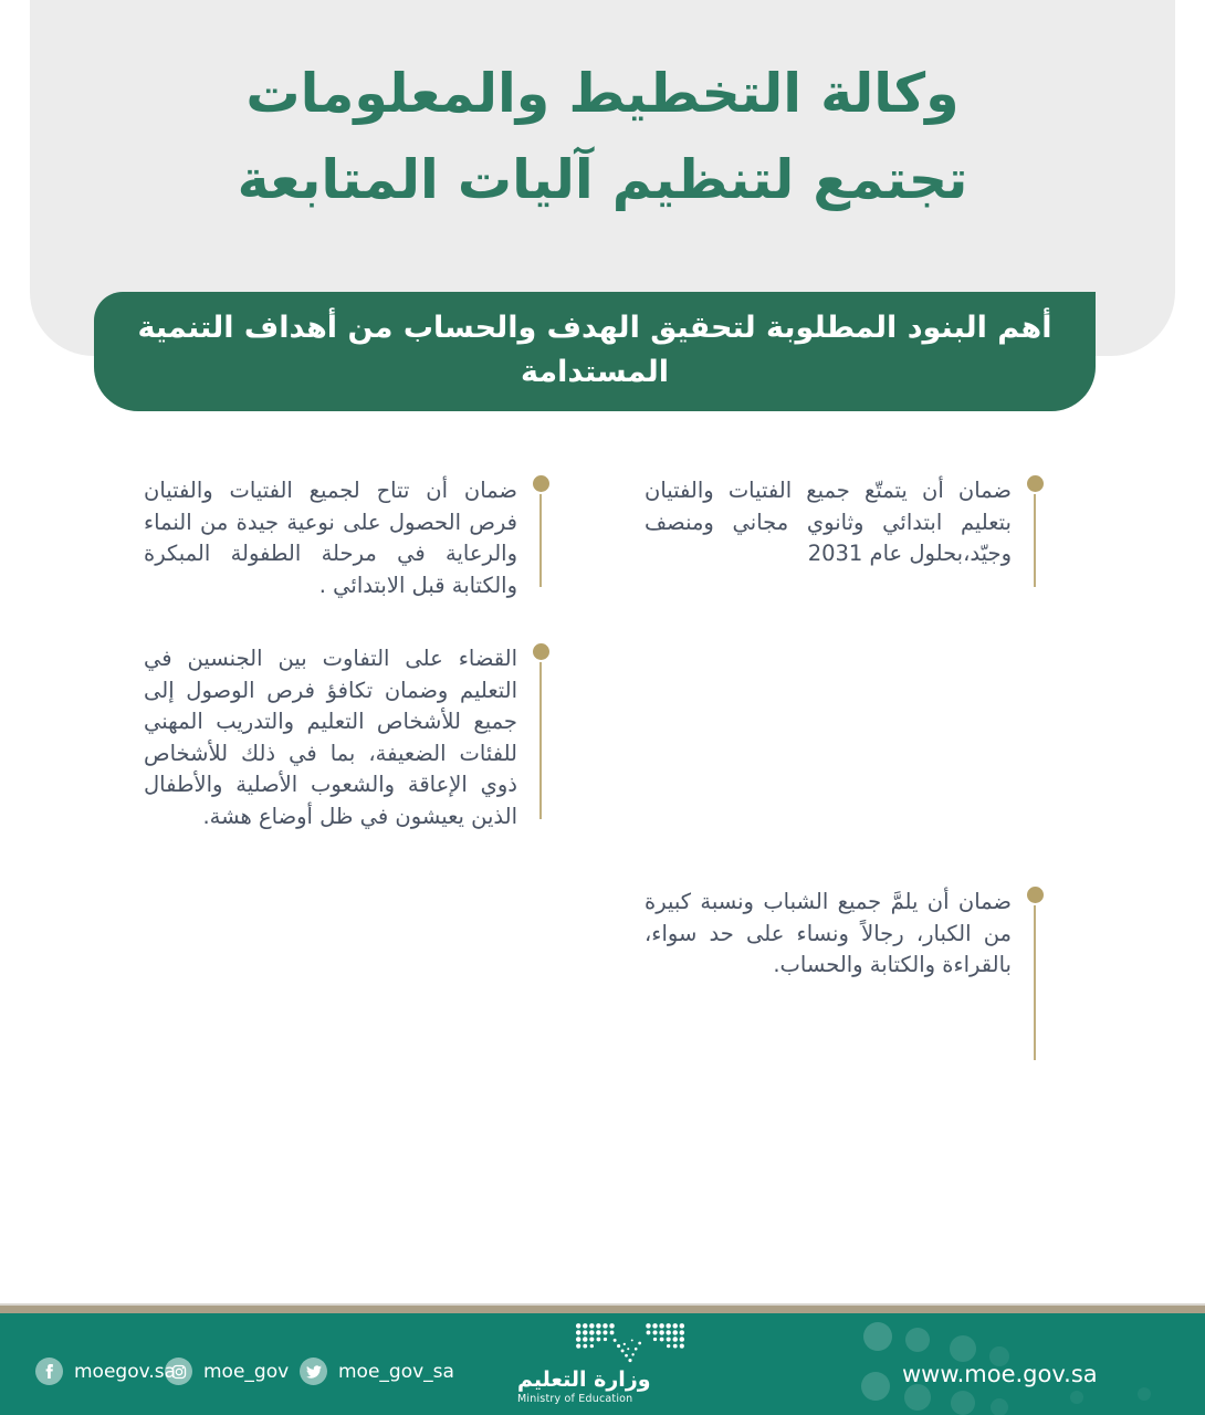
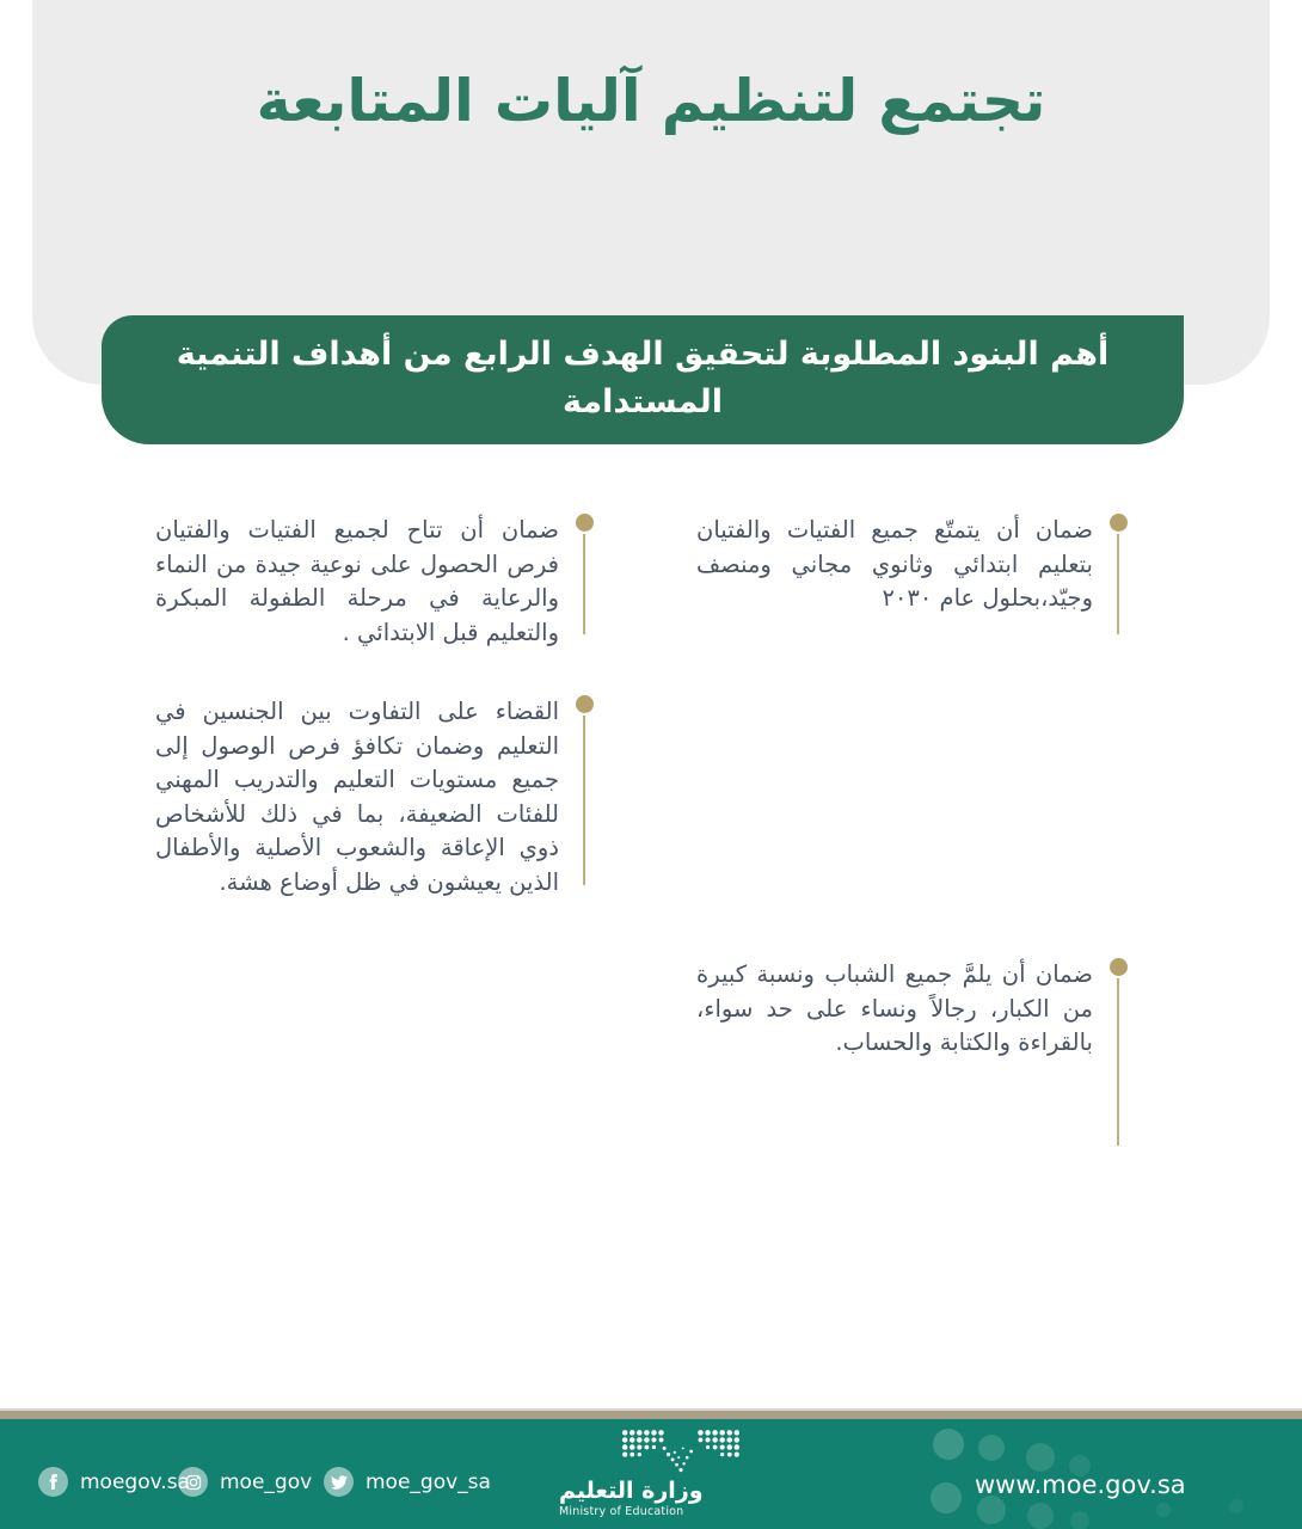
- وكالة التخطيط والمعلومات
  تجتمع لتنظيم آليات المتابعة
- أهم البنود المطلوبة لتحقيق الهدف والحساب من أهداف التنمية
+ أهم البنود المطلوبة لتحقيق الهدف الرابع من أهداف التنمية
  المستدامة
- ضمان أن يتمتّع جميع الفتيات والفتيان بتعليم ابتدائي وثانوي مجاني ومنصف وجيّد،بحلول عام 2031
+ ضمان أن يتمتّع جميع الفتيات والفتيان بتعليم ابتدائي وثانوي مجاني ومنصف وجيّد،بحلول عام ٢٠٣٠
  ضمان أن يلمَّ جميع الشباب ونسبة كبيرة من الكبار، رجالاً ونساء على حد سواء، بالقراءة والكتابة والحساب.
- ضمان أن تتاح لجميع الفتيات والفتيان فرص الحصول على نوعية جيدة من النماء والرعاية في مرحلة الطفولة المبكرة والكتابة قبل الابتدائي .
+ ضمان أن تتاح لجميع الفتيات والفتيان فرص الحصول على نوعية جيدة من النماء والرعاية في مرحلة الطفولة المبكرة والتعليم قبل الابتدائي .
- القضاء على التفاوت بين الجنسين في التعليم وضمان تكافؤ فرص الوصول إلى جميع للأشخاص التعليم والتدريب المهني للفئات الضعيفة، بما في ذلك للأشخاص ذوي الإعاقة والشعوب الأصلية والأطفال الذين يعيشون في ظل أوضاع هشة.
+ القضاء على التفاوت بين الجنسين في التعليم وضمان تكافؤ فرص الوصول إلى جميع مستويات التعليم والتدريب المهني للفئات الضعيفة، بما في ذلك للأشخاص ذوي الإعاقة والشعوب الأصلية والأطفال الذين يعيشون في ظل أوضاع هشة.
  moegov.sa
  moe_gov
  moe_gov_sa
  وزارة التعليم
  Ministry of Education
  www.moe.gov.sa
